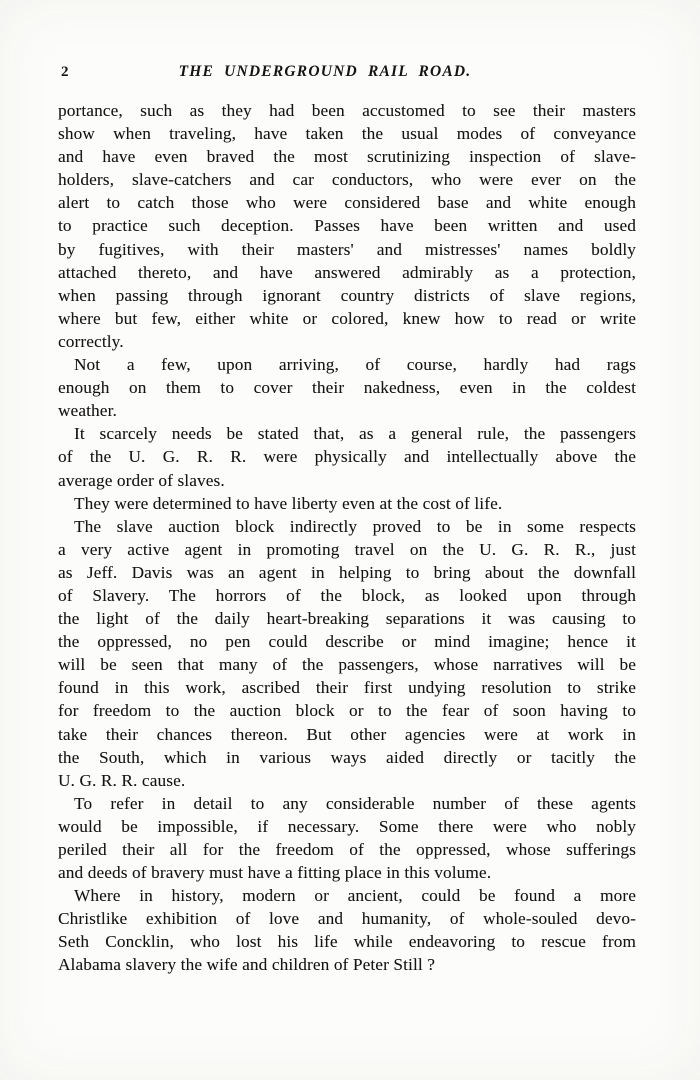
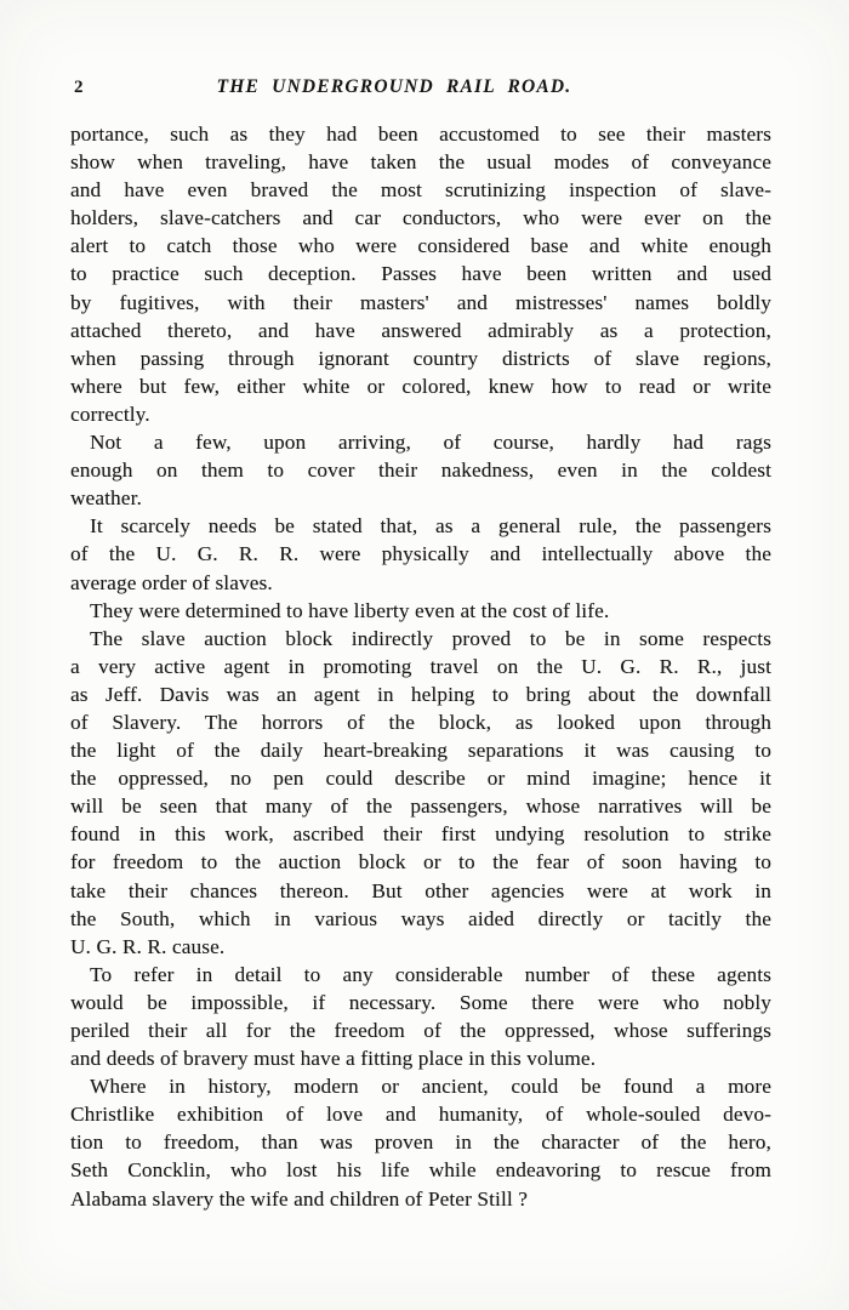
  2
  THE UNDERGROUND RAIL ROAD.
  portance, such as they had been accustomed to see their masters
  show when traveling, have taken the usual modes of conveyance
  and have even braved the most scrutinizing inspection of slave-
  holders, slave-catchers and car conductors, who were ever on the
  alert to catch those who were considered base and white enough
  to practice such deception. Passes have been written and used
  by fugitives, with their masters' and mistresses' names boldly
  attached thereto, and have answered admirably as a protection,
  when passing through ignorant country districts of slave regions,
  where but few, either white or colored, knew how to read or write
  correctly.
  Not a few, upon arriving, of course, hardly had rags
  enough on them to cover their nakedness, even in the coldest
  weather.
  It scarcely needs be stated that, as a general rule, the passengers
  of the U. G. R. R. were physically and intellectually above the
  average order of slaves.
  They were determined to have liberty even at the cost of life.
  The slave auction block indirectly proved to be in some respects
  a very active agent in promoting travel on the U. G. R. R., just
  as Jeff. Davis was an agent in helping to bring about the downfall
  of Slavery. The horrors of the block, as looked upon through
  the light of the daily heart-breaking separations it was causing to
  the oppressed, no pen could describe or mind imagine; hence it
  will be seen that many of the passengers, whose narratives will be
  found in this work, ascribed their first undying resolution to strike
  for freedom to the auction block or to the fear of soon having to
  take their chances thereon. But other agencies were at work in
  the South, which in various ways aided directly or tacitly the
  U. G. R. R. cause.
  To refer in detail to any considerable number of these agents
  would be impossible, if necessary. Some there were who nobly
  periled their all for the freedom of the oppressed, whose sufferings
  and deeds of bravery must have a fitting place in this volume.
  Where in history, modern or ancient, could be found a more
  Christlike exhibition of love and humanity, of whole-souled devo-
+ tion to freedom, than was proven in the character of the hero,
  Seth Concklin, who lost his life while endeavoring to rescue from
  Alabama slavery the wife and children of Peter Still ?
